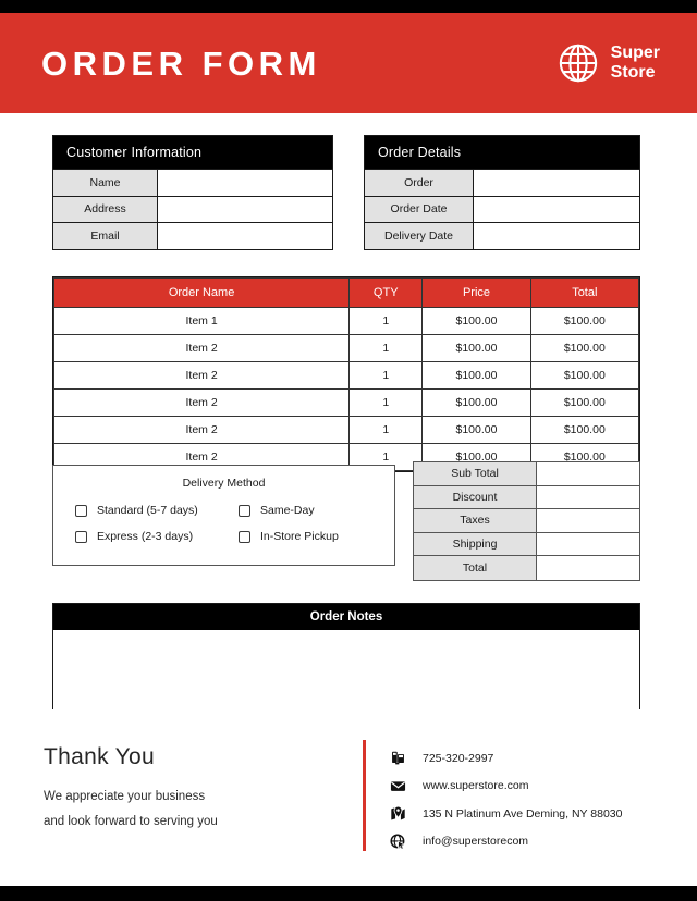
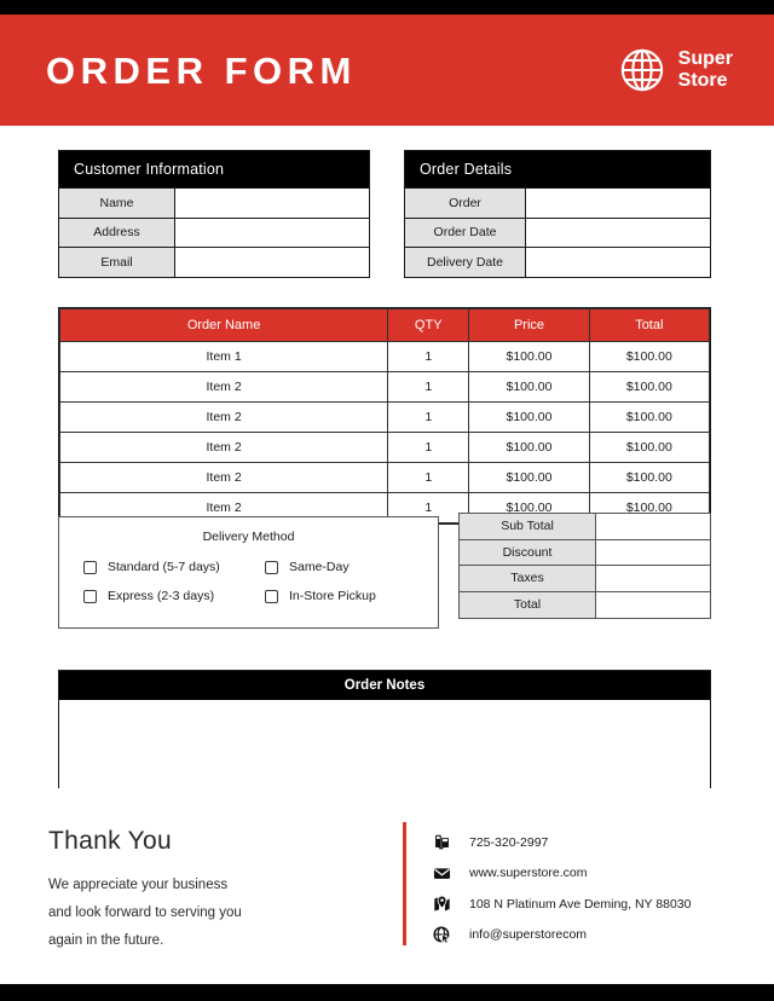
  ORDER FORM
  Super
  Store
  Customer Information
  Name
  Address
  Email
  Order Details
  Order
  Order Date
  Delivery Date
  Order Name	QTY	Price	Total
  Item 1	1	$100.00	$100.00
  Item 2	1	$100.00	$100.00
  Item 2	1	$100.00	$100.00
  Item 2	1	$100.00	$100.00
  Item 2	1	$100.00	$100.00
  Item 2	1	$100.00	$100.00
  Delivery Method
  Standard (5-7 days)
  Same-Day
  Express (2-3 days)
  In-Store Pickup
  Sub Total
  Discount
  Taxes
- Shipping
  Total
  Order Notes
  Thank You
  We appreciate your business
  and look forward to serving you
+ again in the future.
  725-320-2997
  www.superstore.com
- 135 N Platinum Ave Deming, NY 88030
+ 108 N Platinum Ave Deming, NY 88030
  info@superstorecom
